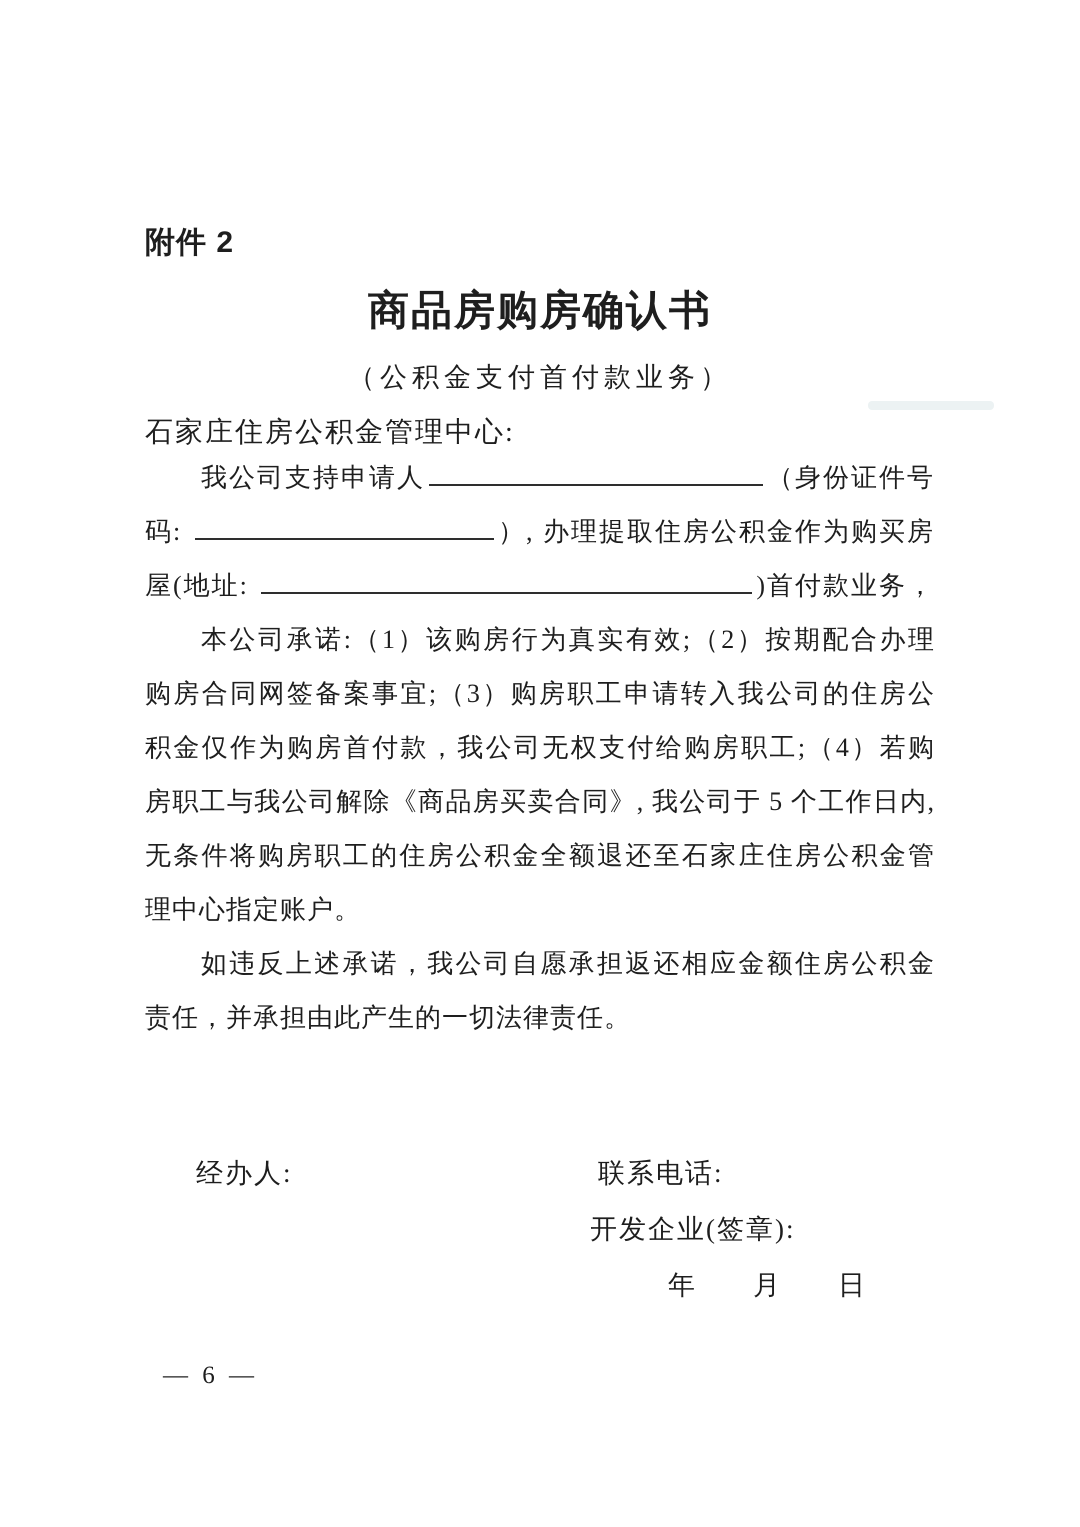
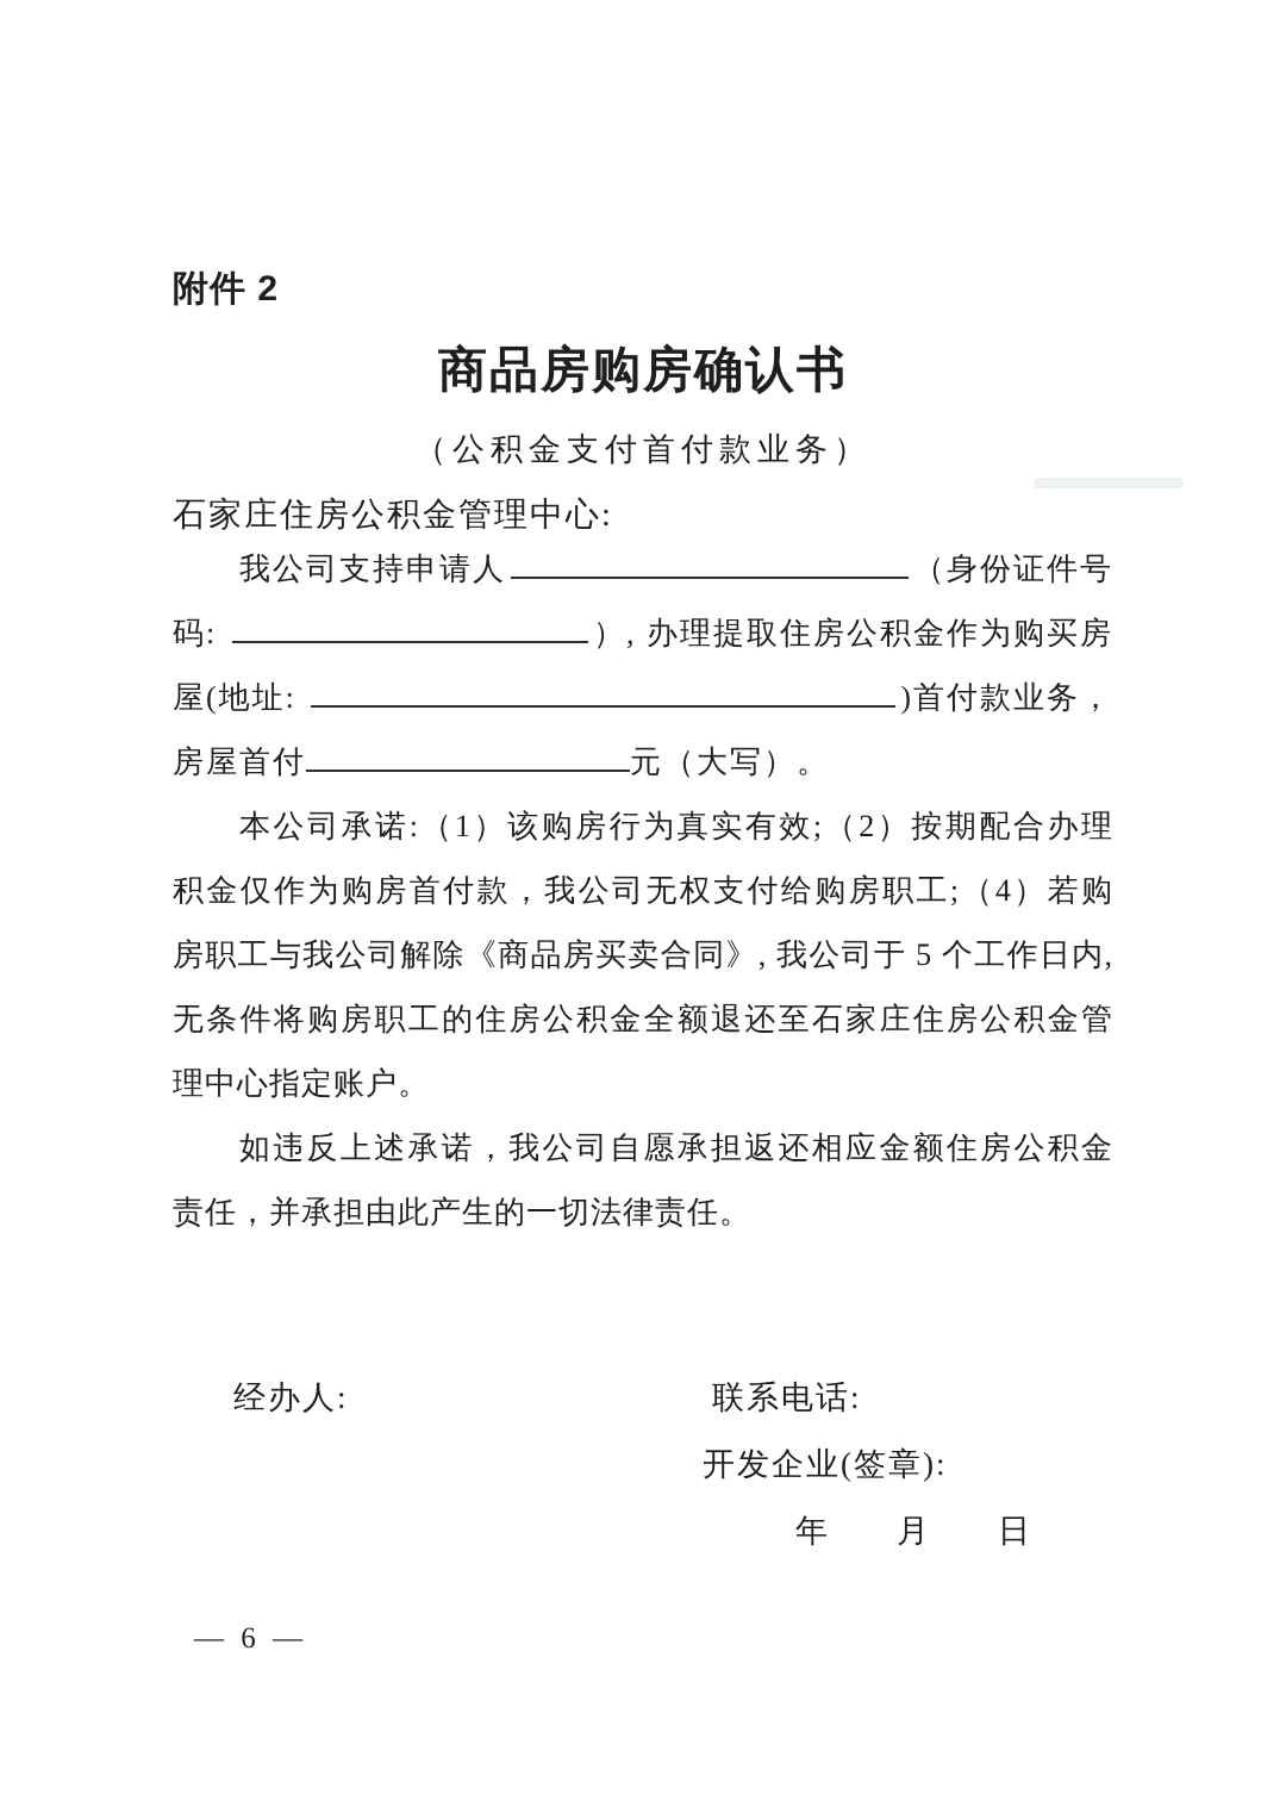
  附件 2
  商品房购房确认书
  （公积金支付首付款业务）
  石家庄住房公积金管理中心:
  我公司支持申请人
  （身份证件号
  码:
  ）, 办理提取住房公积金作为购买房
  屋(地址:
  )首付款业务，
+ 房屋首付
+ 元（大写）。
  本公司承诺:（1）该购房行为真实有效;（2）按期配合办理
- 购房合同网签备案事宜;（3）购房职工申请转入我公司的住房公
  积金仅作为购房首付款，我公司无权支付给购房职工;（4）若购
  房职工与我公司解除《商品房买卖合同》, 我公司于 5 个工作日内,
  无条件将购房职工的住房公积金全额退还至石家庄住房公积金管
  理中心指定账户。
  如违反上述承诺，我公司自愿承担返还相应金额住房公积金
  责任，并承担由此产生的一切法律责任。
  经办人:
  联系电话:
  开发企业(签章):
  年
  月
  日
  — 6 —
